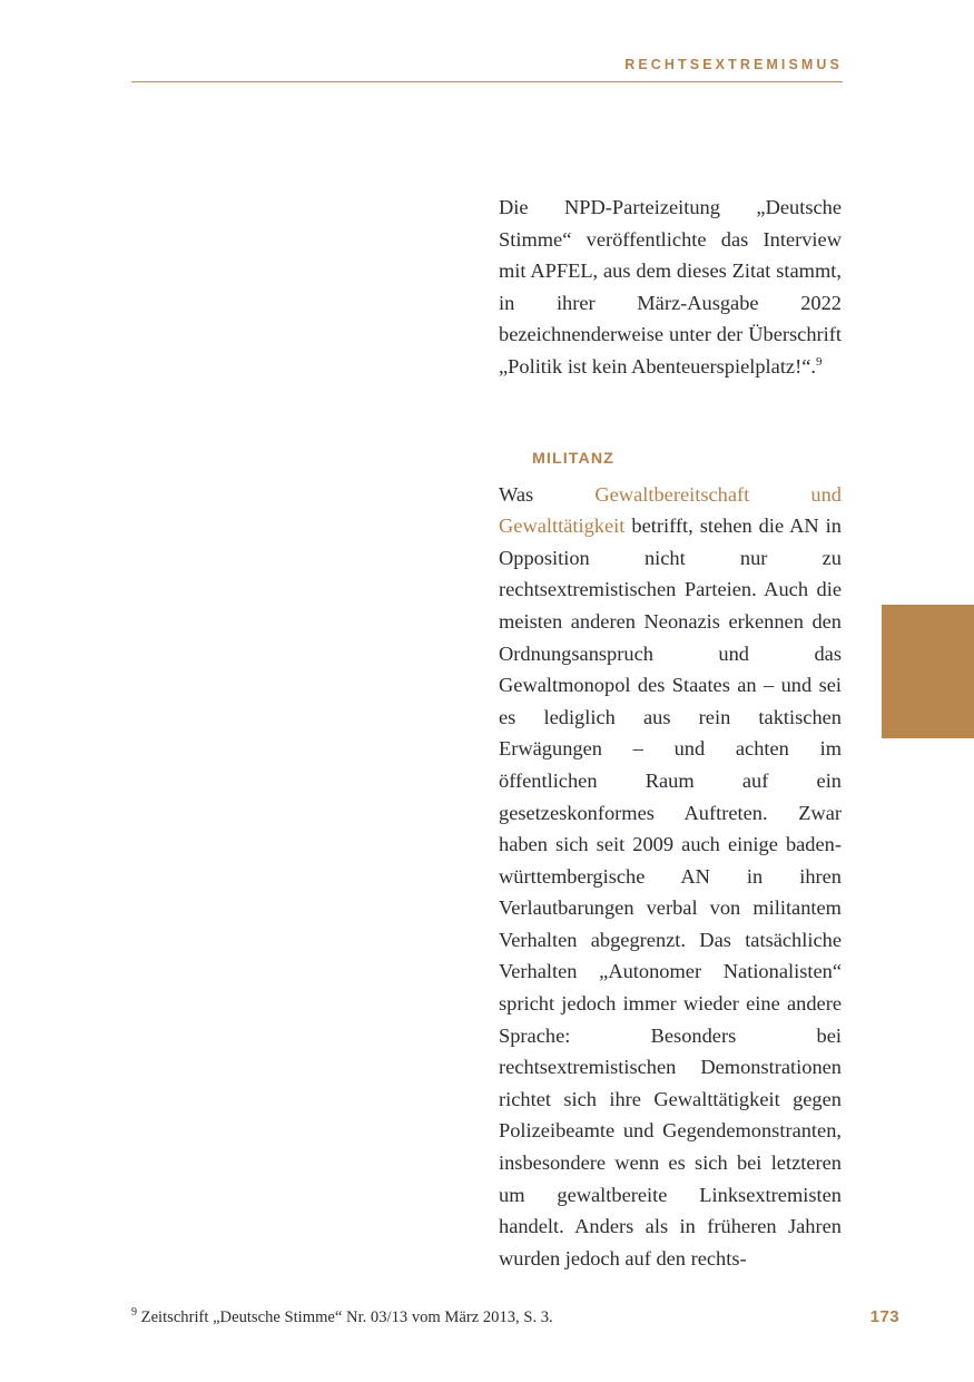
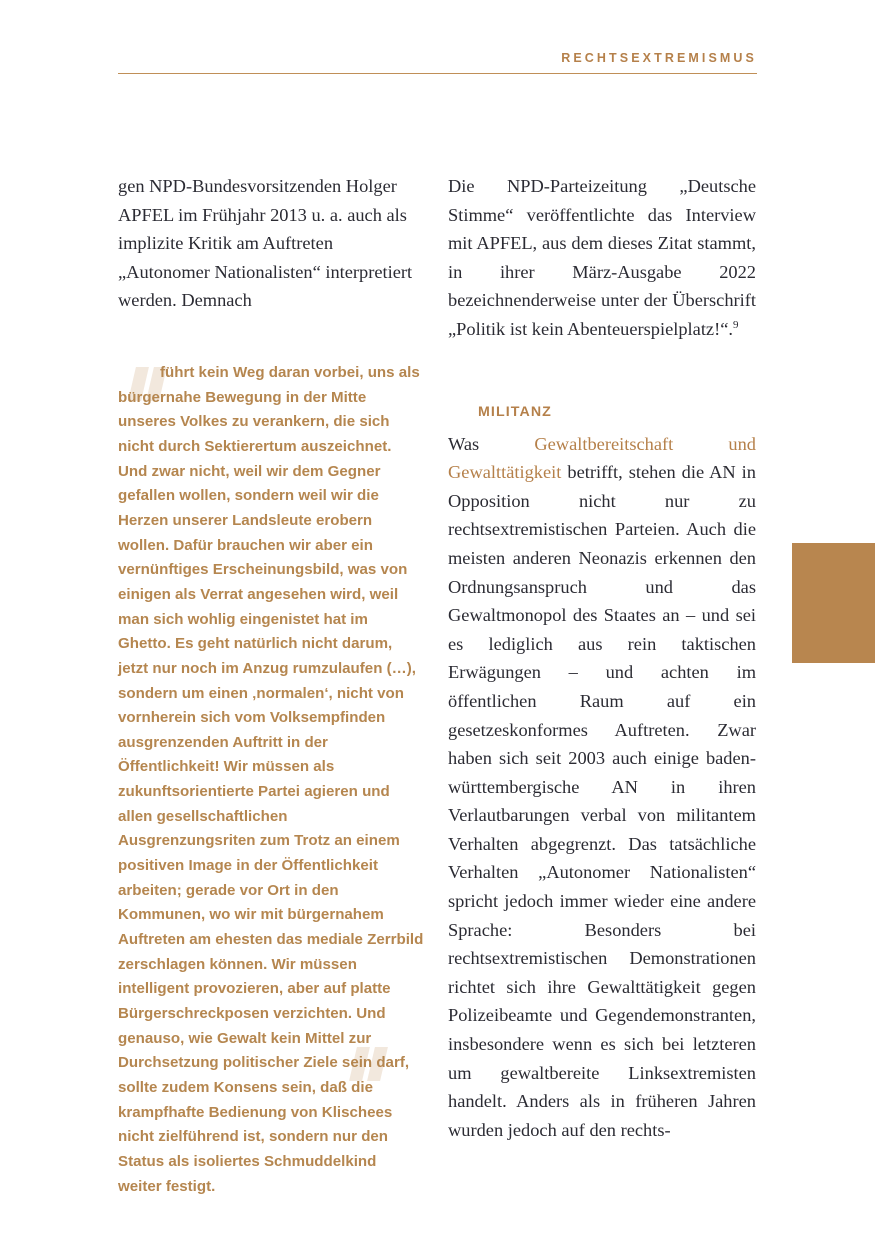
  RECHTSEXTREMISMUS
+ gen NPD-Bundesvorsitzenden Holger APFEL im Frühjahr 2013 u. a. auch als implizite Kritik am Auftreten „Autonomer Nationalisten“ interpretiert werden. Demnach
+ führt kein Weg daran vorbei, uns als bürgernahe Bewegung in der Mitte unseres Volkes zu verankern, die sich nicht durch Sektierertum auszeichnet. Und zwar nicht, weil wir dem Gegner gefallen wollen, sondern weil wir die Herzen unserer Landsleute erobern wollen. Dafür brauchen wir aber ein vernünftiges Erscheinungsbild, was von einigen als Verrat angesehen wird, weil man sich wohlig eingenistet hat im Ghetto. Es geht natürlich nicht darum, jetzt nur noch im Anzug rumzulaufen (…), sondern um einen ‚normalen‘, nicht von vornherein sich vom Volksempfinden ausgrenzenden Auftritt in der Öffentlichkeit! Wir müssen als zukunftsorientierte Partei agieren und allen gesellschaftlichen Ausgrenzungsriten zum Trotz an einem positiven Image in der Öffentlichkeit arbeiten; gerade vor Ort in den Kommunen, wo wir mit bürgernahem Auftreten am ehesten das mediale Zerrbild zerschlagen können. Wir müssen intelligent provozieren, aber auf platte Bürgerschreckposen verzichten. Und genauso, wie Gewalt kein Mittel zur Durchsetzung politischer Ziele sein darf, sollte zudem Konsens sein, daß die krampfhafte Bedienung von Klischees nicht zielführend ist, sondern nur den Status als isoliertes Schmuddelkind weiter festigt.
  Die NPD-Parteizeitung „Deutsche Stimme“ veröffentlichte das Interview mit APFEL, aus dem dieses Zitat stammt, in ihrer März-Ausgabe 2022 bezeichnenderweise unter der Überschrift „Politik ist kein Abenteuerspielplatz!“.9
  MILITANZ
- Was Gewaltbereitschaft und Gewalttätigkeit betrifft, stehen die AN in Opposition nicht nur zu rechtsextremistischen Parteien. Auch die meisten anderen Neonazis erkennen den Ordnungsanspruch und das Gewaltmonopol des Staates an – und sei es lediglich aus rein taktischen Erwägungen – und achten im öffentlichen Raum auf ein gesetzeskonformes Auftreten. Zwar haben sich seit 2009 auch einige baden-württembergische AN in ihren Verlautbarungen verbal von militantem Verhalten abgegrenzt. Das tatsächliche Verhalten „Autonomer Nationalisten“ spricht jedoch immer wieder eine andere Sprache: Besonders bei rechtsextremistischen Demonstrationen richtet sich ihre Gewalttätigkeit gegen Polizeibeamte und Gegendemonstranten, insbesondere wenn es sich bei letzteren um gewaltbereite Linksextremisten handelt. Anders als in früheren Jahren wurden jedoch auf den rechts-
+ Was Gewaltbereitschaft und Gewalttätigkeit betrifft, stehen die AN in Opposition nicht nur zu rechtsextremistischen Parteien. Auch die meisten anderen Neonazis erkennen den Ordnungsanspruch und das Gewaltmonopol des Staates an – und sei es lediglich aus rein taktischen Erwägungen – und achten im öffentlichen Raum auf ein gesetzeskonformes Auftreten. Zwar haben sich seit 2003 auch einige baden-württembergische AN in ihren Verlautbarungen verbal von militantem Verhalten abgegrenzt. Das tatsächliche Verhalten „Autonomer Nationalisten“ spricht jedoch immer wieder eine andere Sprache: Besonders bei rechtsextremistischen Demonstrationen richtet sich ihre Gewalttätigkeit gegen Polizeibeamte und Gegendemonstranten, insbesondere wenn es sich bei letzteren um gewaltbereite Linksextremisten handelt. Anders als in früheren Jahren wurden jedoch auf den rechts-
- 9 Zeitschrift „Deutsche Stimme“ Nr. 03/13 vom März 2013, S. 3.
- 173
